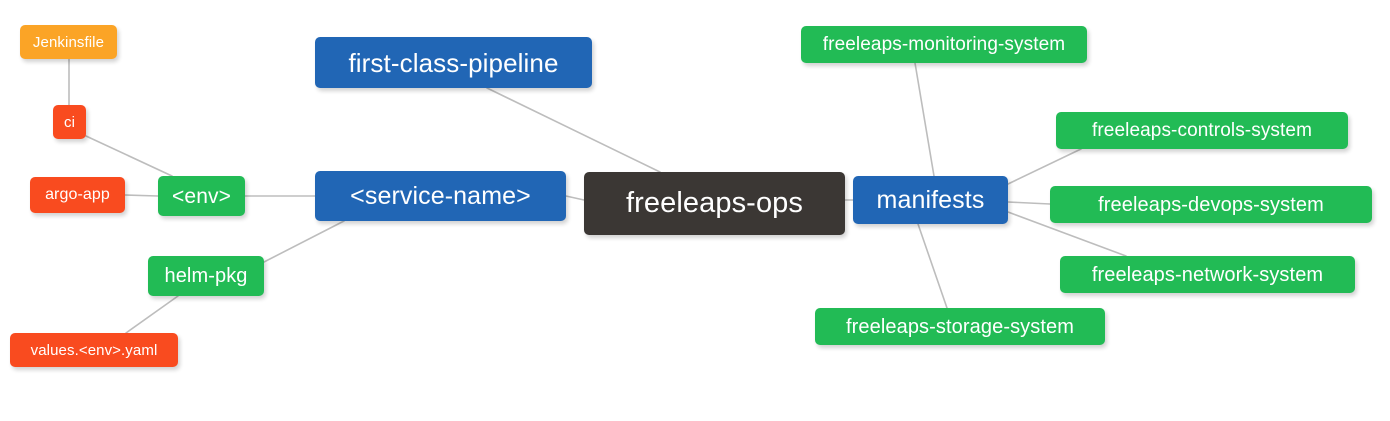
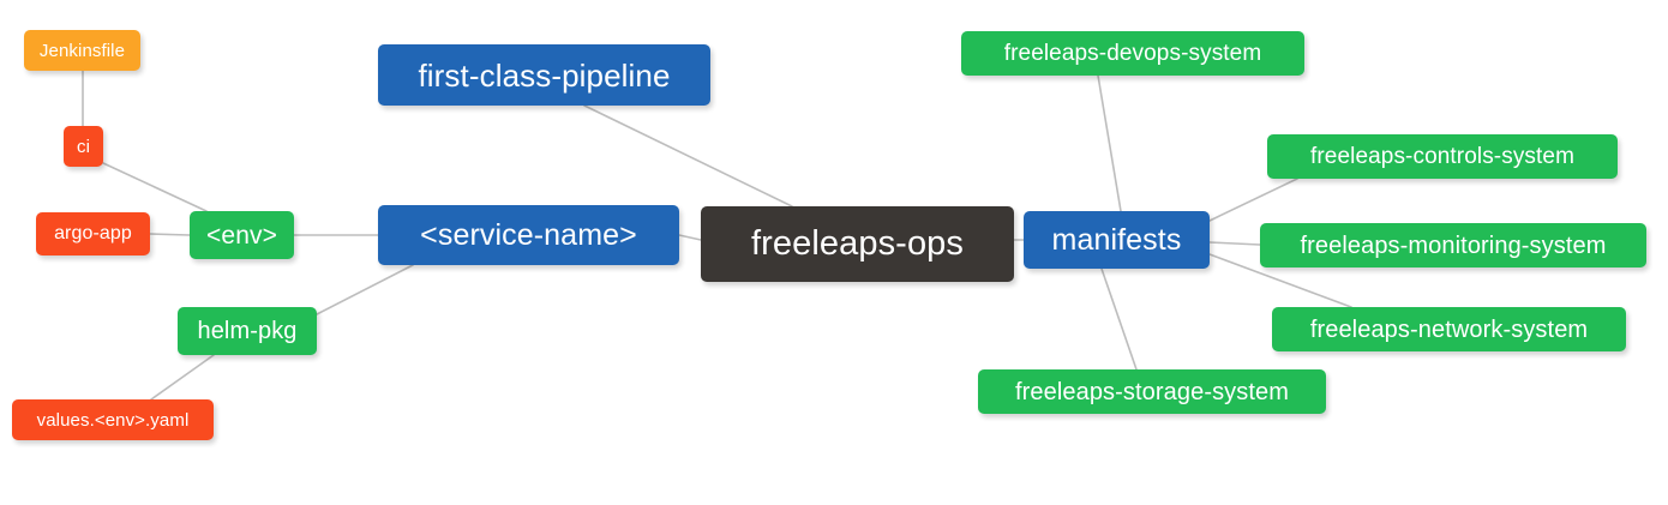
  Jenkinsfile
  ci
  argo-app
  <env>
  helm-pkg
  values.<env>.yaml
  first-class-pipeline
  <service-name>
  freeleaps-ops
  manifests
- freeleaps-monitoring-system
+ freeleaps-devops-system
  freeleaps-controls-system
- freeleaps-devops-system
+ freeleaps-monitoring-system
  freeleaps-network-system
  freeleaps-storage-system
